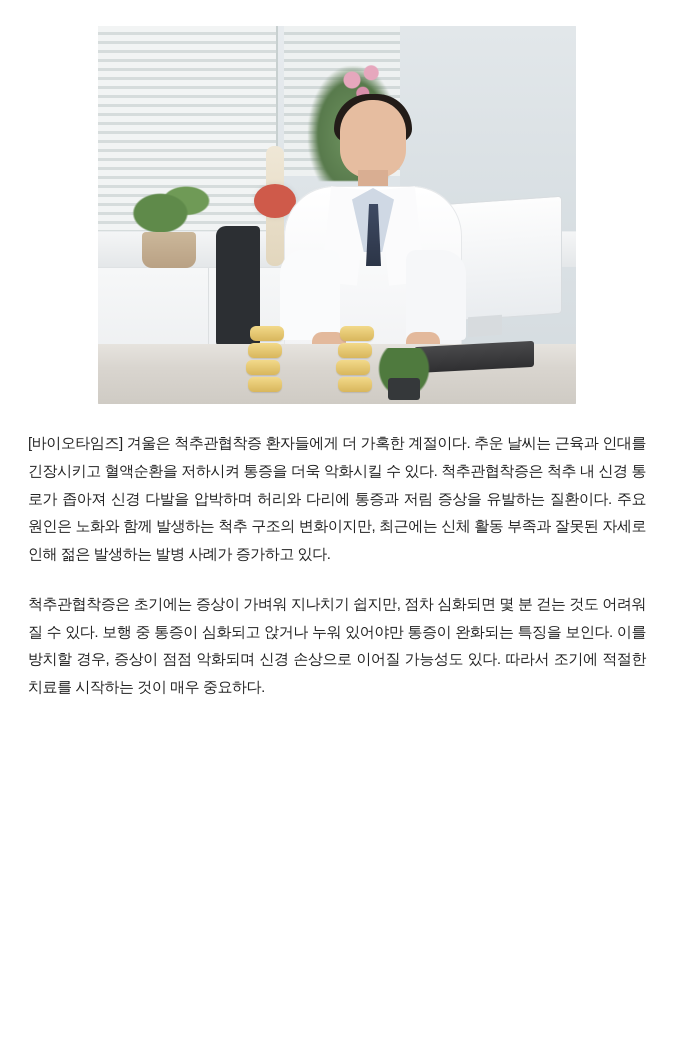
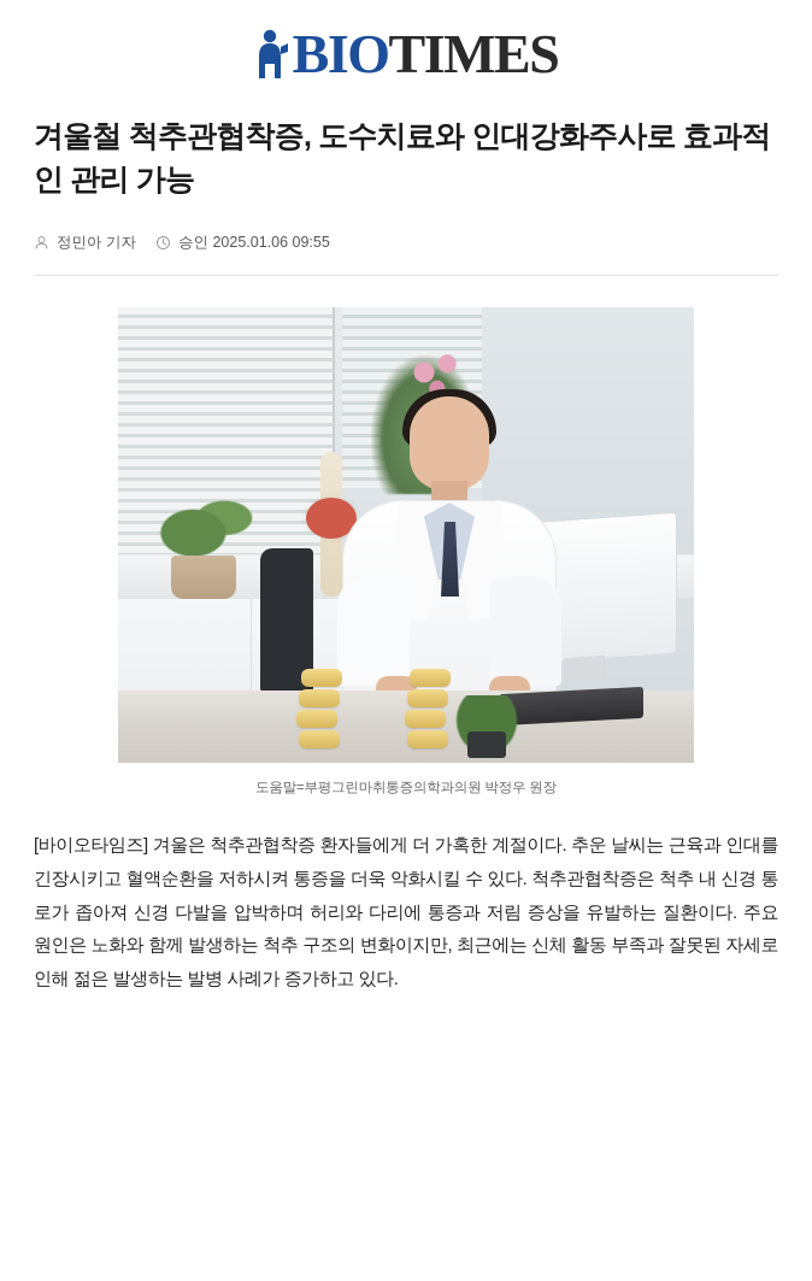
+ BIO
+ TIMES
+ 겨울철 척추관협착증, 도수치료와 인대강화주사로 효과적인 관리 가능
+ 정민아 기자
+ 승인 2025.01.06 09:55
+ 도움말=부평그린마취통증의학과의원 박정우 원장
  [바이오타임즈] 겨울은 척추관협착증 환자들에게 더 가혹한 계절이다. 추운 날씨는 근육과 인대를 긴장시키고 혈액순환을 저하시켜 통증을 더욱 악화시킬 수 있다. 척추관협착증은 척추 내 신경 통로가 좁아져 신경 다발을 압박하며 허리와 다리에 통증과 저림 증상을 유발하는 질환이다. 주요 원인은 노화와 함께 발생하는 척추 구조의 변화이지만, 최근에는 신체 활동 부족과 잘못된 자세로 인해 젊은 발생하는 발병 사례가 증가하고 있다.
- 척추관협착증은 초기에는 증상이 가벼워 지나치기 쉽지만, 점차 심화되면 몇 분 걷는 것도 어려워질 수 있다. 보행 중 통증이 심화되고 앉거나 누워 있어야만 통증이 완화되는 특징을 보인다. 이를 방치할 경우, 증상이 점점 악화되며 신경 손상으로 이어질 가능성도 있다. 따라서 조기에 적절한 치료를 시작하는 것이 매우 중요하다.
